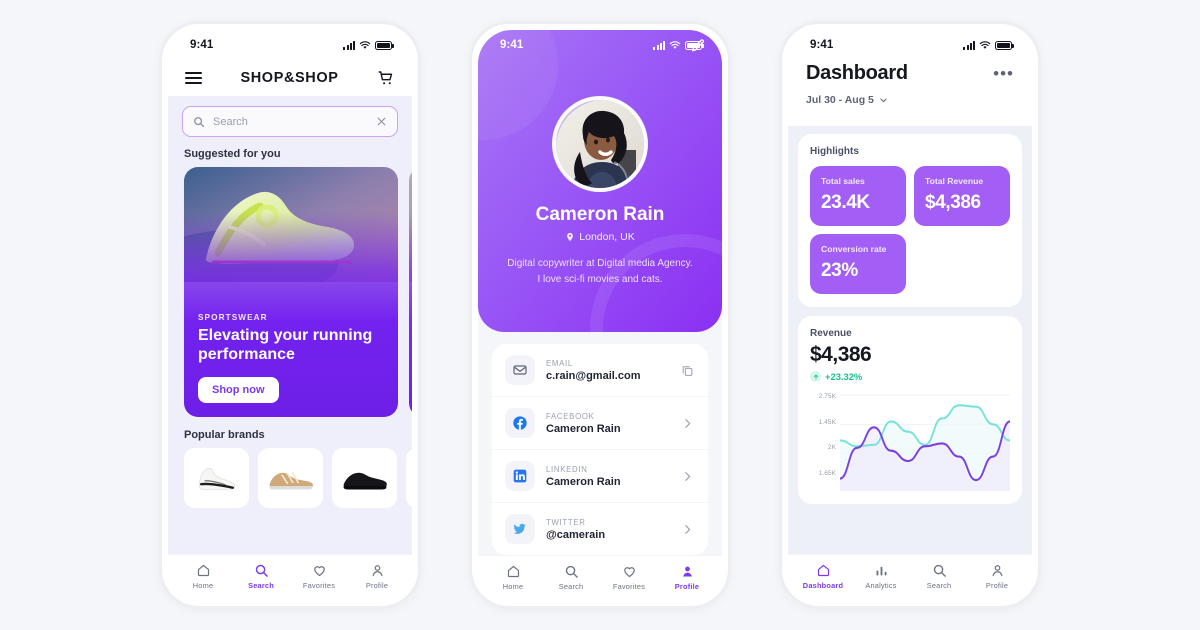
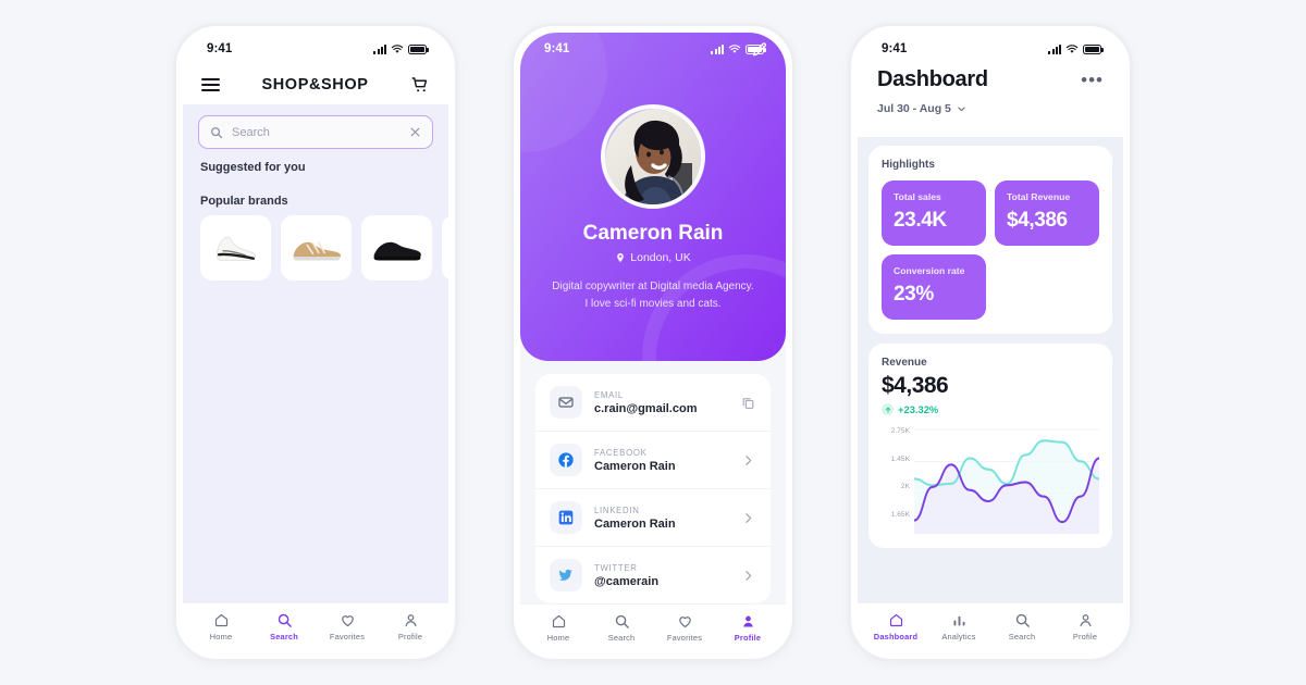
  9:41
  SHOP&SHOP
  Search
  Suggested for you
- SPORTSWEAR
- Elevating your running performance
- Shop now
  Popular brands
  Home
  Search
  Favorites
  Profile
  9:41
  Cameron Rain
  London, UK
  Digital copywriter at Digital media Agency.
  I love sci-fi movies and cats.
  EMAIL
  c.rain@gmail.com
  FACEBOOK
  Cameron Rain
  LINKEDIN
  Cameron Rain
  TWITTER
  @camerain
  Home
  Search
  Favorites
  Profile
  9:41
  Dashboard
  •••
  Jul 30 - Aug 5
  Highlights
  Total sales
  23.4K
  Total Revenue
  $4,386
  Conversion rate
  23%
  Revenue
  $4,386
  +23.32%
  Dashboard
  Analytics
  Search
  Profile
